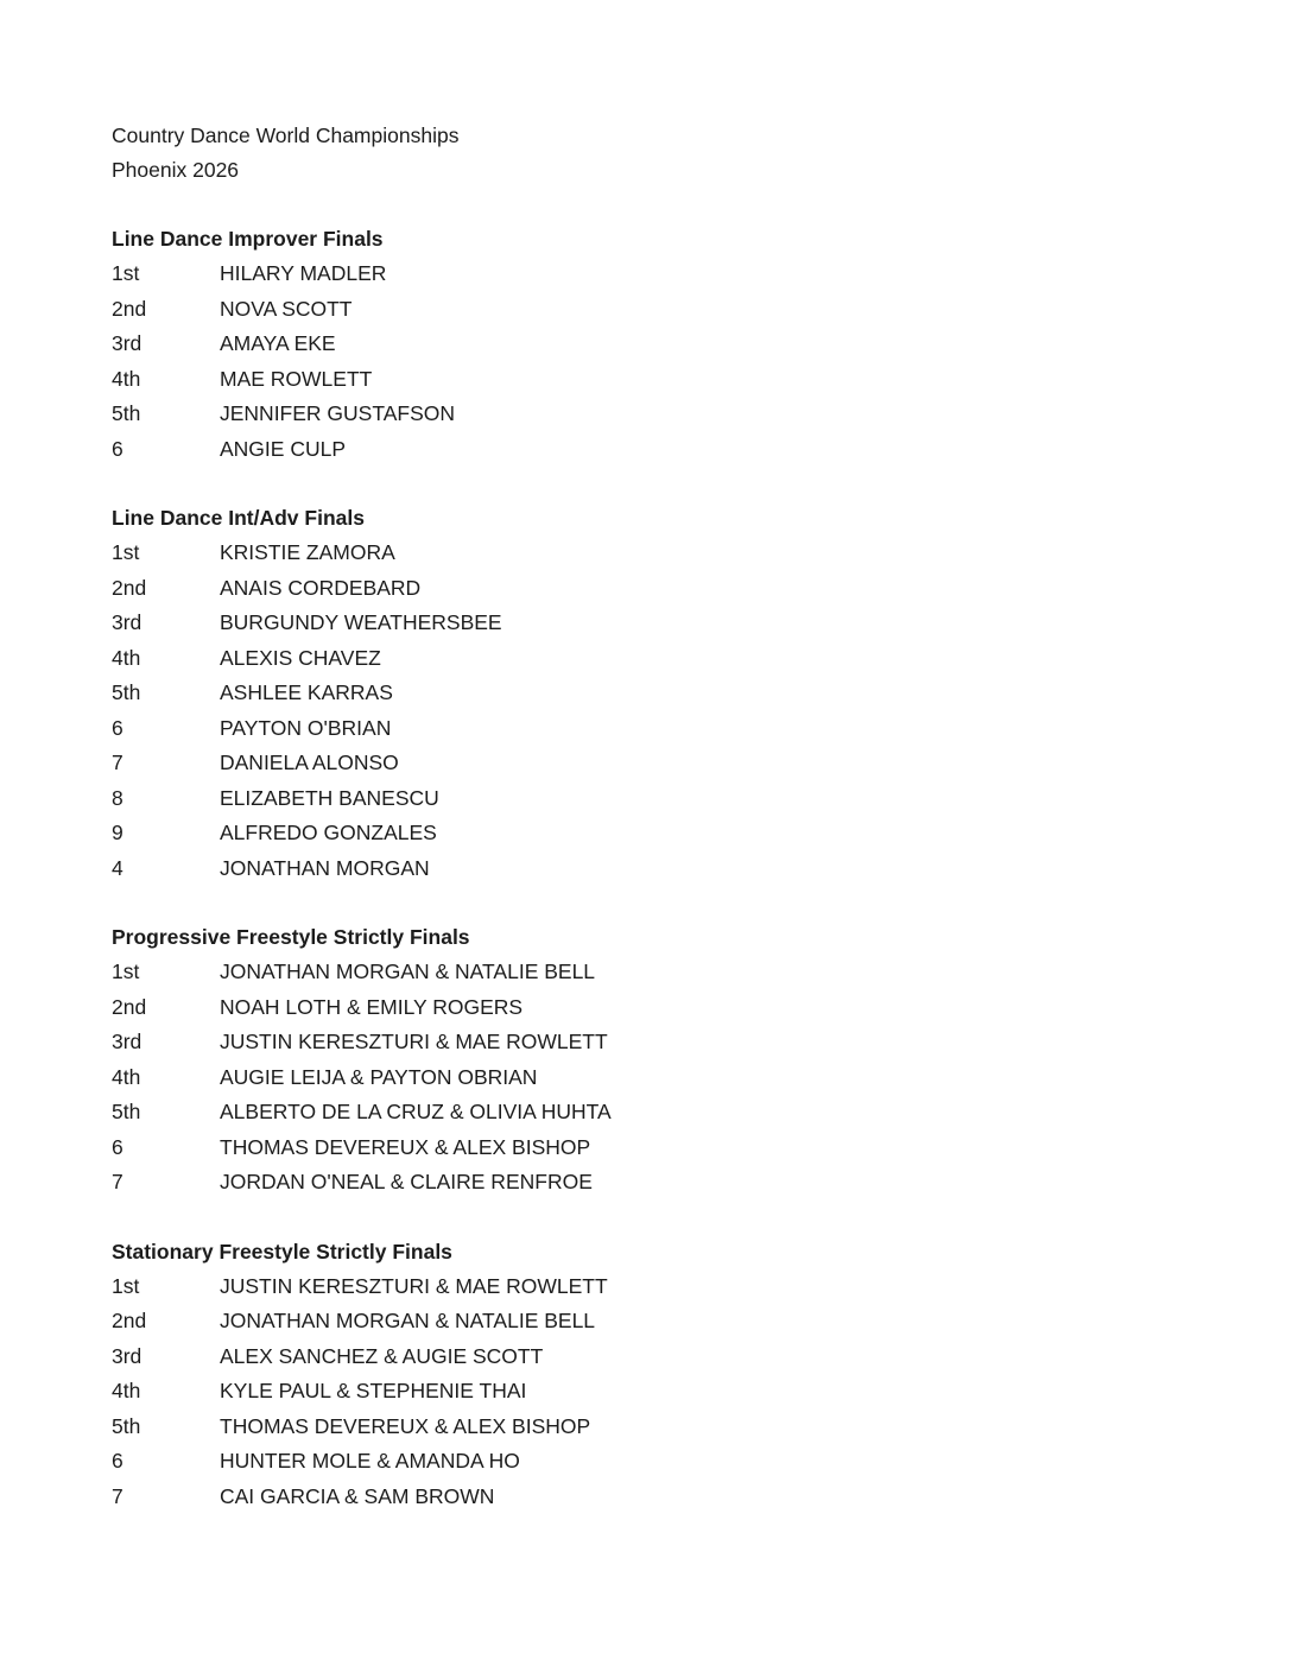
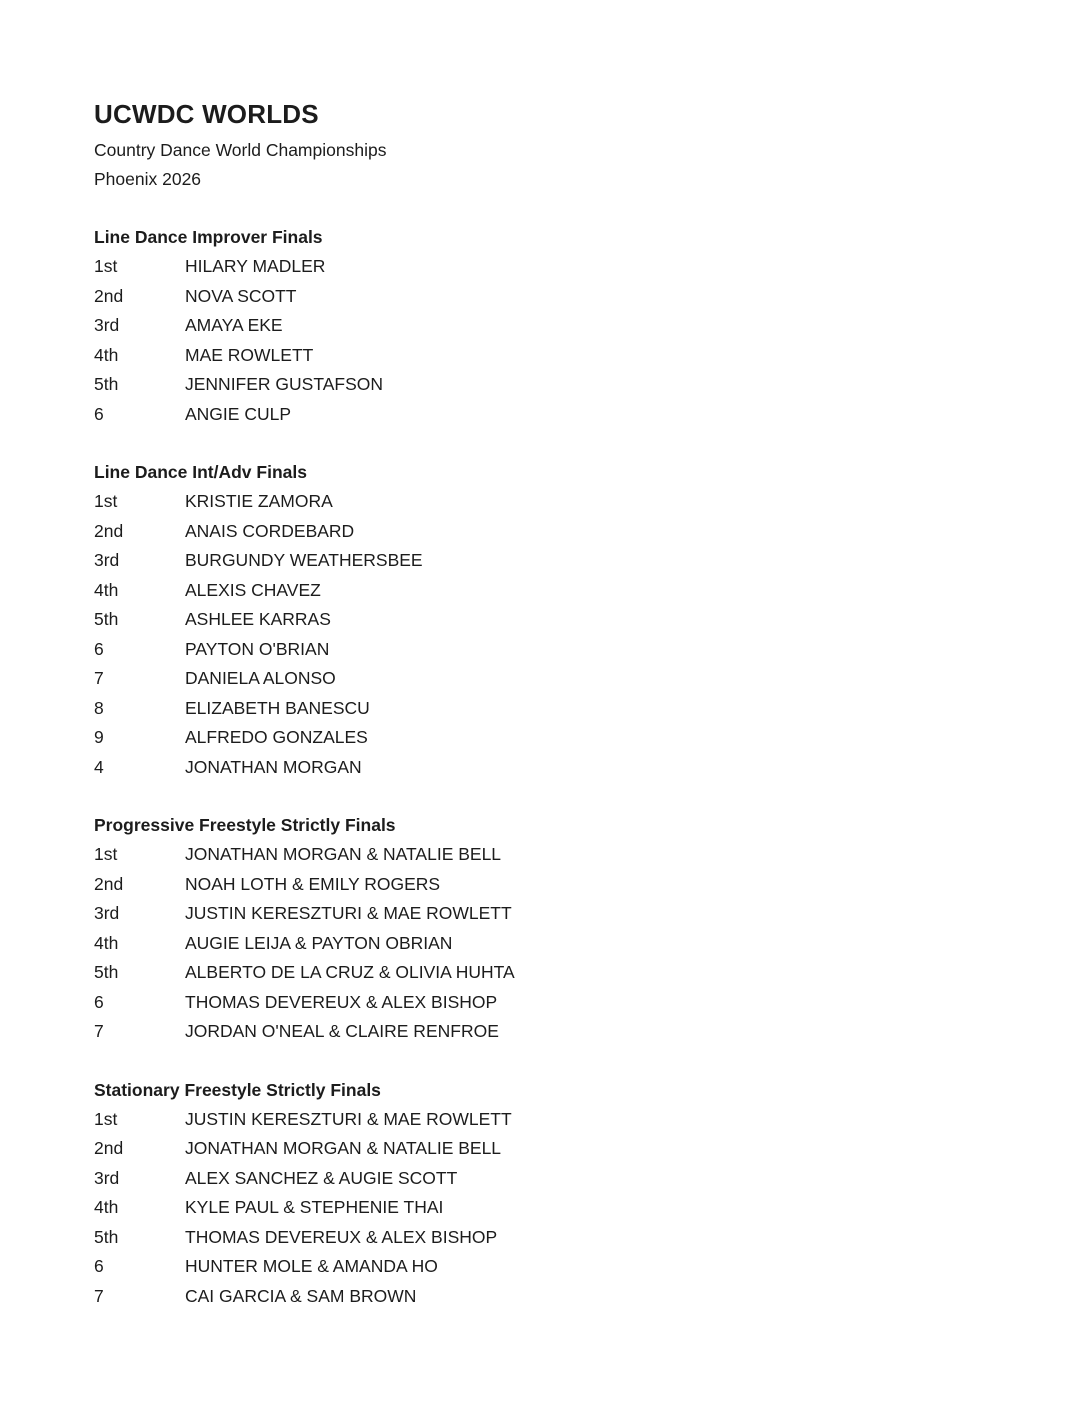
+ UCWDC WORLDS
  Country Dance World Championships
  Phoenix 2026
  Line Dance Improver Finals
  1st
  HILARY MADLER
  2nd
  NOVA SCOTT
  3rd
  AMAYA EKE
  4th
  MAE ROWLETT
  5th
  JENNIFER GUSTAFSON
  6
  ANGIE CULP
  Line Dance Int/Adv Finals
  1st
  KRISTIE ZAMORA
  2nd
  ANAIS CORDEBARD
  3rd
  BURGUNDY WEATHERSBEE
  4th
  ALEXIS CHAVEZ
  5th
  ASHLEE KARRAS
  6
  PAYTON O'BRIAN
  7
  DANIELA ALONSO
  8
  ELIZABETH BANESCU
  9
  ALFREDO GONZALES
  4
  JONATHAN MORGAN
  Progressive Freestyle Strictly Finals
  1st
  JONATHAN MORGAN & NATALIE BELL
  2nd
  NOAH LOTH & EMILY ROGERS
  3rd
  JUSTIN KERESZTURI & MAE ROWLETT
  4th
  AUGIE LEIJA & PAYTON OBRIAN
  5th
  ALBERTO DE LA CRUZ & OLIVIA HUHTA
  6
  THOMAS DEVEREUX & ALEX BISHOP
  7
  JORDAN O'NEAL & CLAIRE RENFROE
  Stationary Freestyle Strictly Finals
  1st
  JUSTIN KERESZTURI & MAE ROWLETT
  2nd
  JONATHAN MORGAN & NATALIE BELL
  3rd
  ALEX SANCHEZ & AUGIE SCOTT
  4th
  KYLE PAUL & STEPHENIE THAI
  5th
  THOMAS DEVEREUX & ALEX BISHOP
  6
  HUNTER MOLE & AMANDA HO
  7
  CAI GARCIA & SAM BROWN
